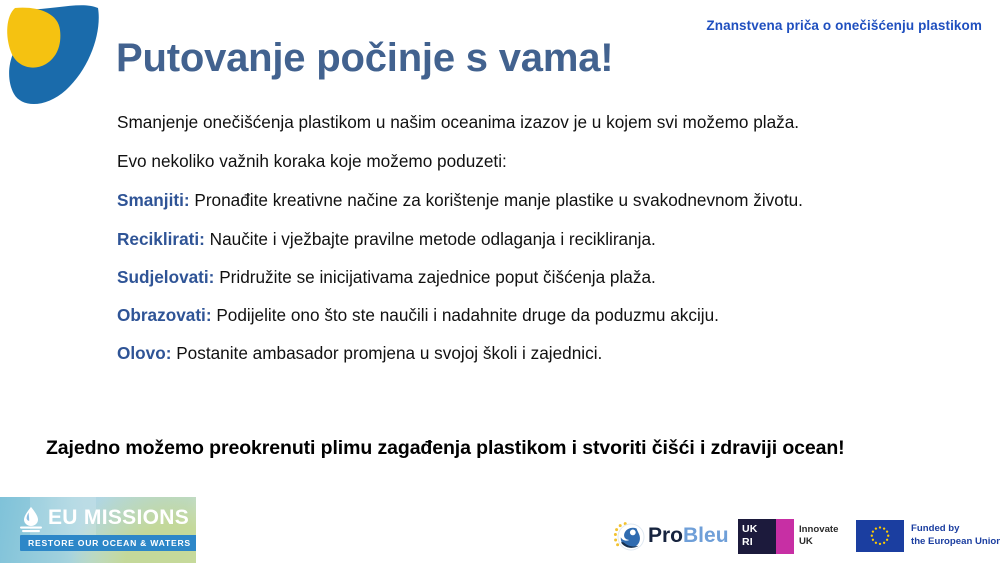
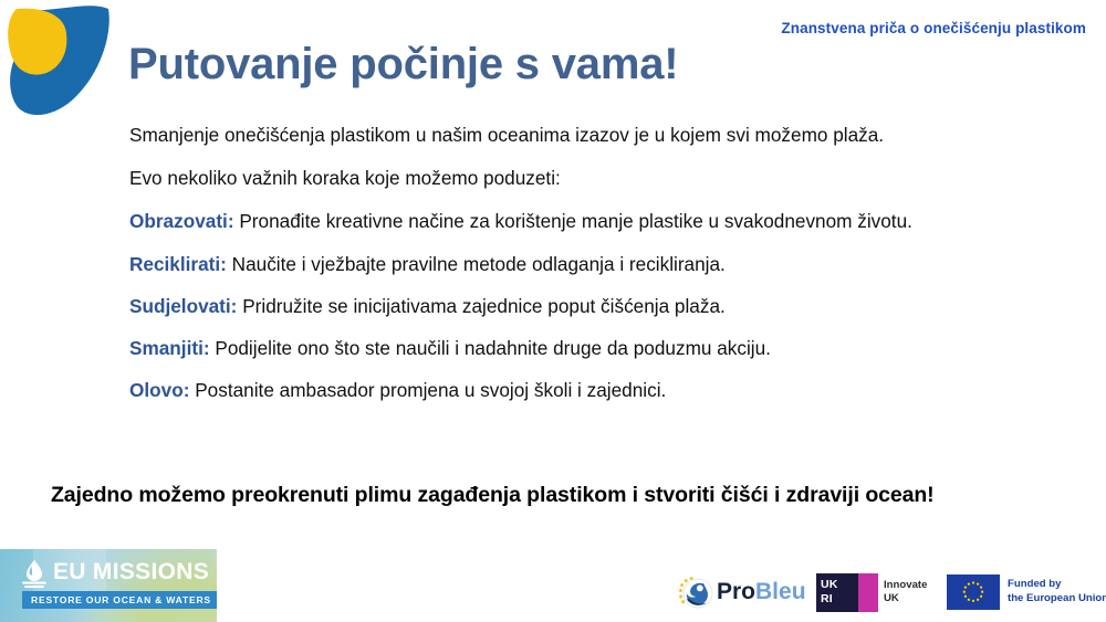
  Znanstvena priča o onečišćenju plastikom
  Putovanje počinje s vama!
  Smanjenje onečišćenja plastikom u našim oceanima izazov je u kojem svi možemo plaža.
  Evo nekoliko važnih koraka koje možemo poduzeti:
- Smanjiti: Pronađite kreativne načine za korištenje manje plastike u svakodnevnom životu.
+ Obrazovati: Pronađite kreativne načine za korištenje manje plastike u svakodnevnom životu.
  Reciklirati: Naučite i vježbajte pravilne metode odlaganja i recikliranja.
  Sudjelovati: Pridružite se inicijativama zajednice poput čišćenja plaža.
- Obrazovati: Podijelite ono što ste naučili i nadahnite druge da poduzmu akciju.
+ Smanjiti: Podijelite ono što ste naučili i nadahnite druge da poduzmu akciju.
  Olovo: Postanite ambasador promjena u svojoj školi i zajednici.
  Zajedno možemo preokrenuti plimu zagađenja plastikom i stvoriti čišći i zdraviji ocean!
  EU MISSIONS
  RESTORE OUR OCEAN & WATERS
  ProBleu
  UK
  RI
  Innovate
  UK
  Funded by
  the European Union
